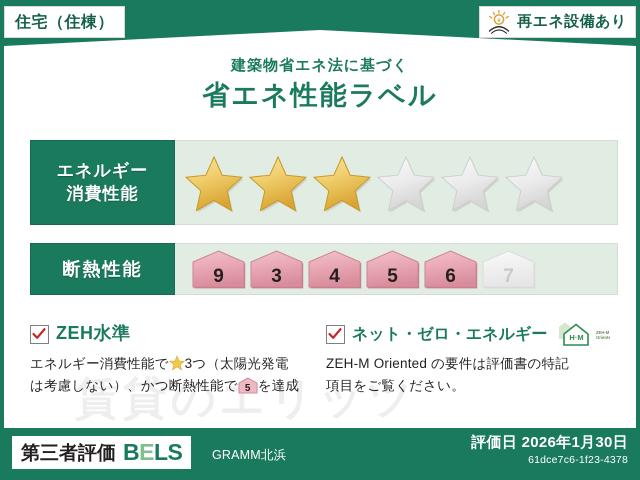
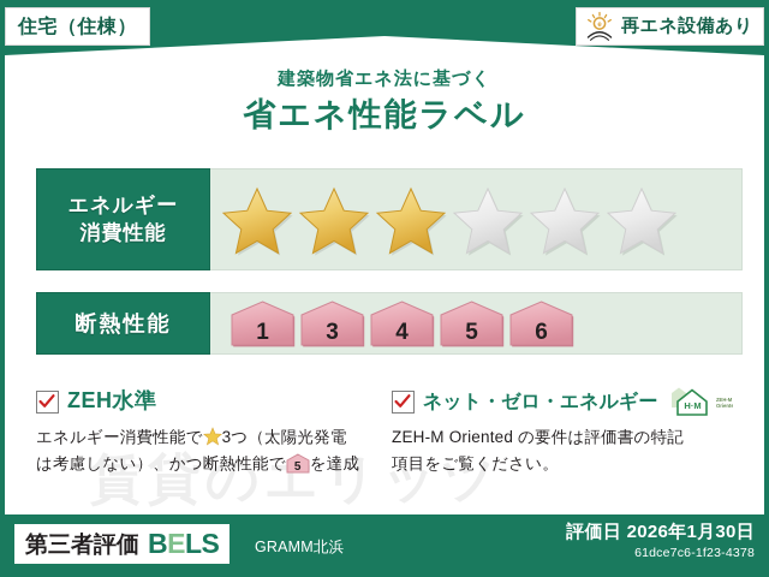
  住宅（住棟）
  再エネ設備あり
  建築物省エネ法に基づく
  省エネ性能ラベル
  エネルギー
  消費性能
  断熱性能
- 9
+ 1
  3
  4
  5
  6
- 7
  賃貸のエリッツ
  ZEH水準
  エネルギー消費性能で 3つ（太陽光発電
  は考慮しない）、かつ断熱性能で
  5
  を達成
  ネット・ゼロ・エネルギー
  H·M
  ZEH-M Oriented の要件は評価書の特記
  項目をご覧ください。
  第三者評価
  BELS
  GRAMM北浜
  評価日 2026年1月30日
  61dce7c6-1f23-4378
